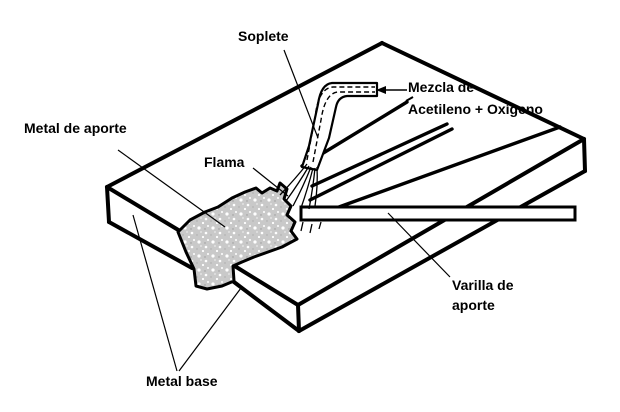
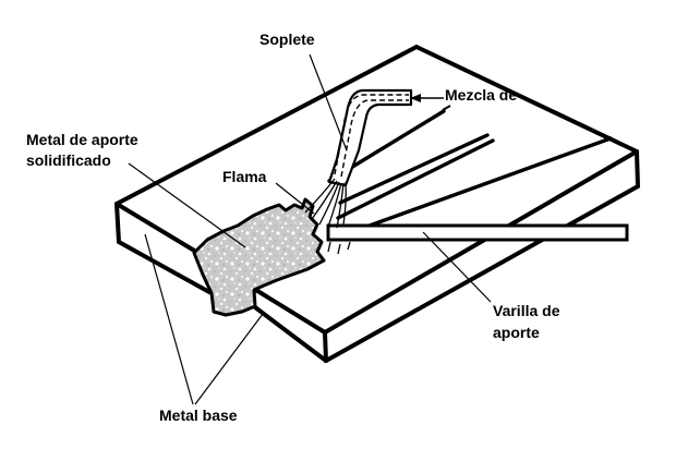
  Soplete
  Mezcla de
- Acetileno + Oxígeno
  Metal de aporte
+ solidificado
  Flama
  Varilla de
  aporte
  Metal base
